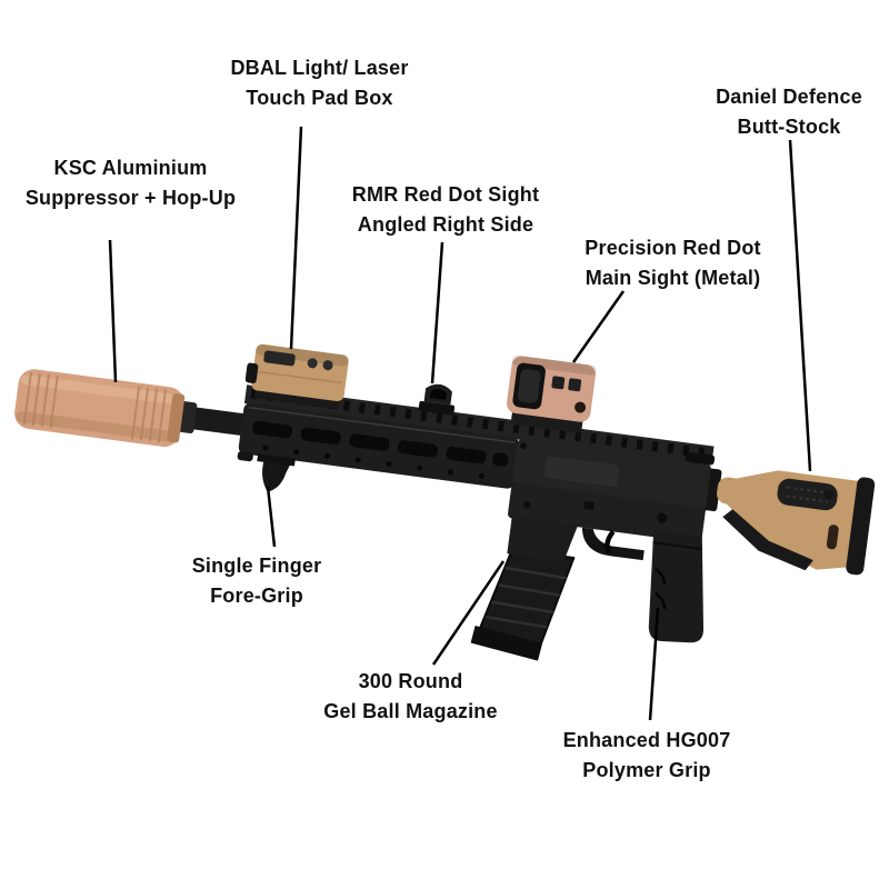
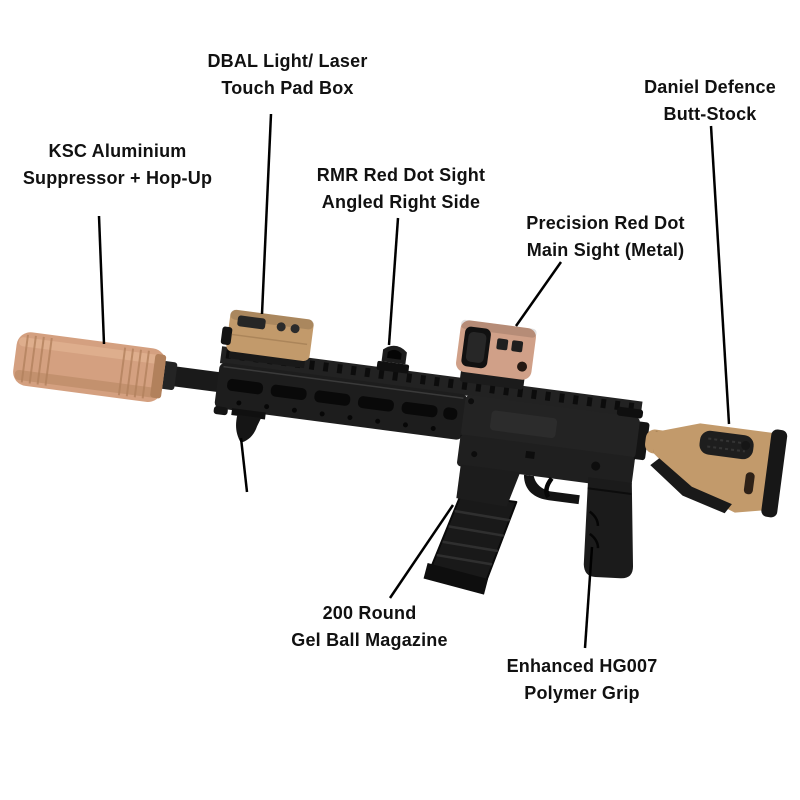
  DBAL Light/ Laser
  Touch Pad Box
  Daniel Defence
  Butt-Stock
  KSC Aluminium
  Suppressor + Hop-Up
  RMR Red Dot Sight
  Angled Right Side
  Precision Red Dot
  Main Sight (Metal)
- Single Finger
- Fore-Grip
- 300 Round
+ 200 Round
  Gel Ball Magazine
  Enhanced HG007
  Polymer Grip
